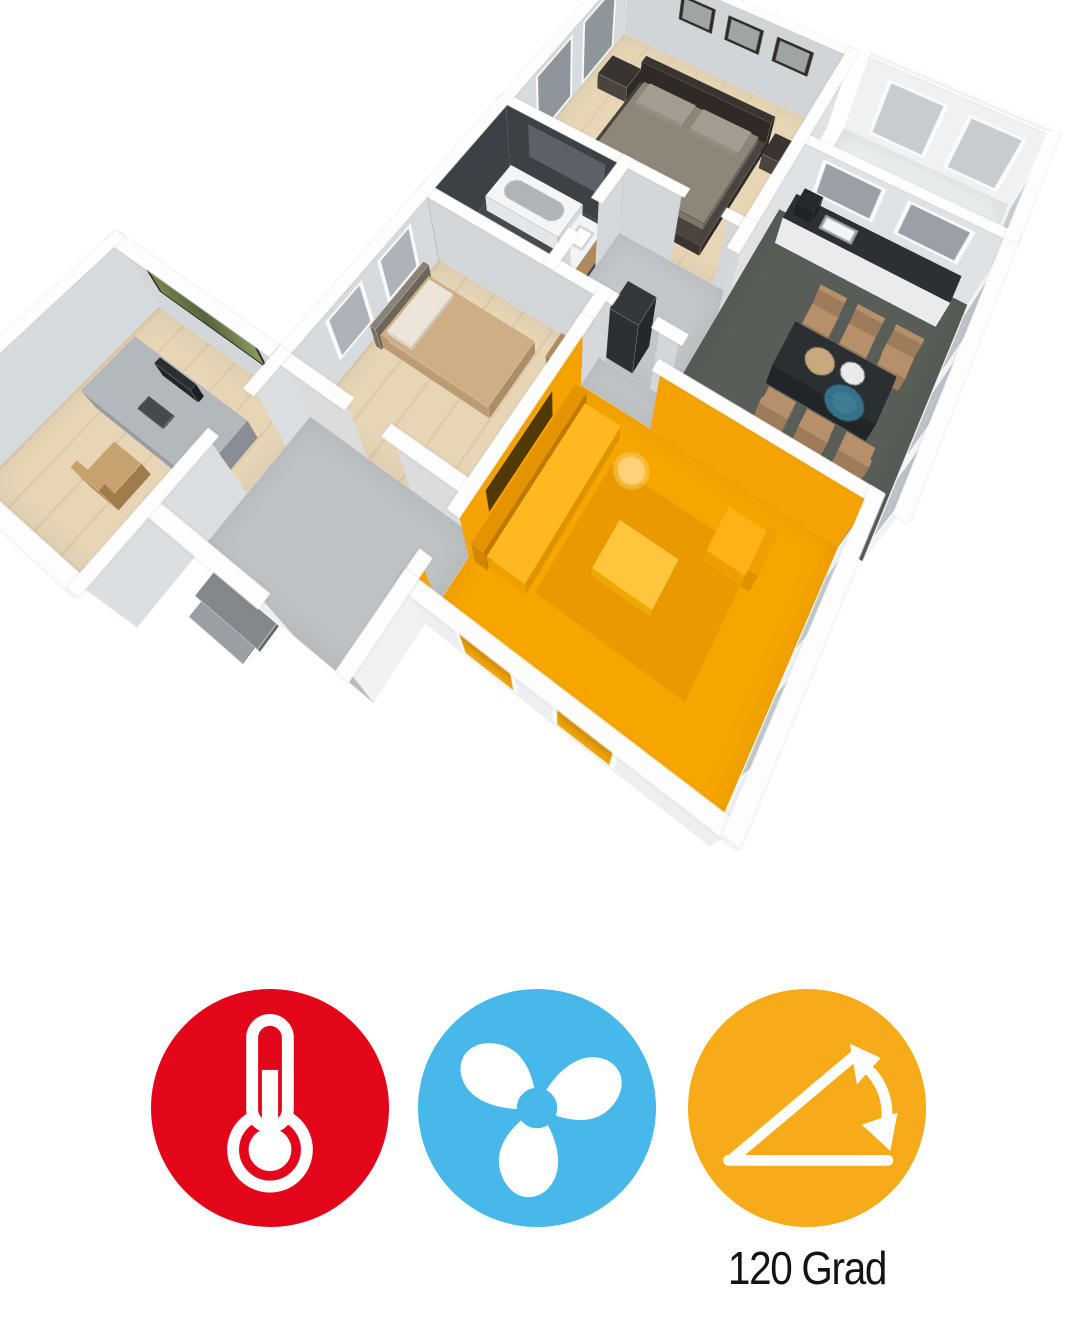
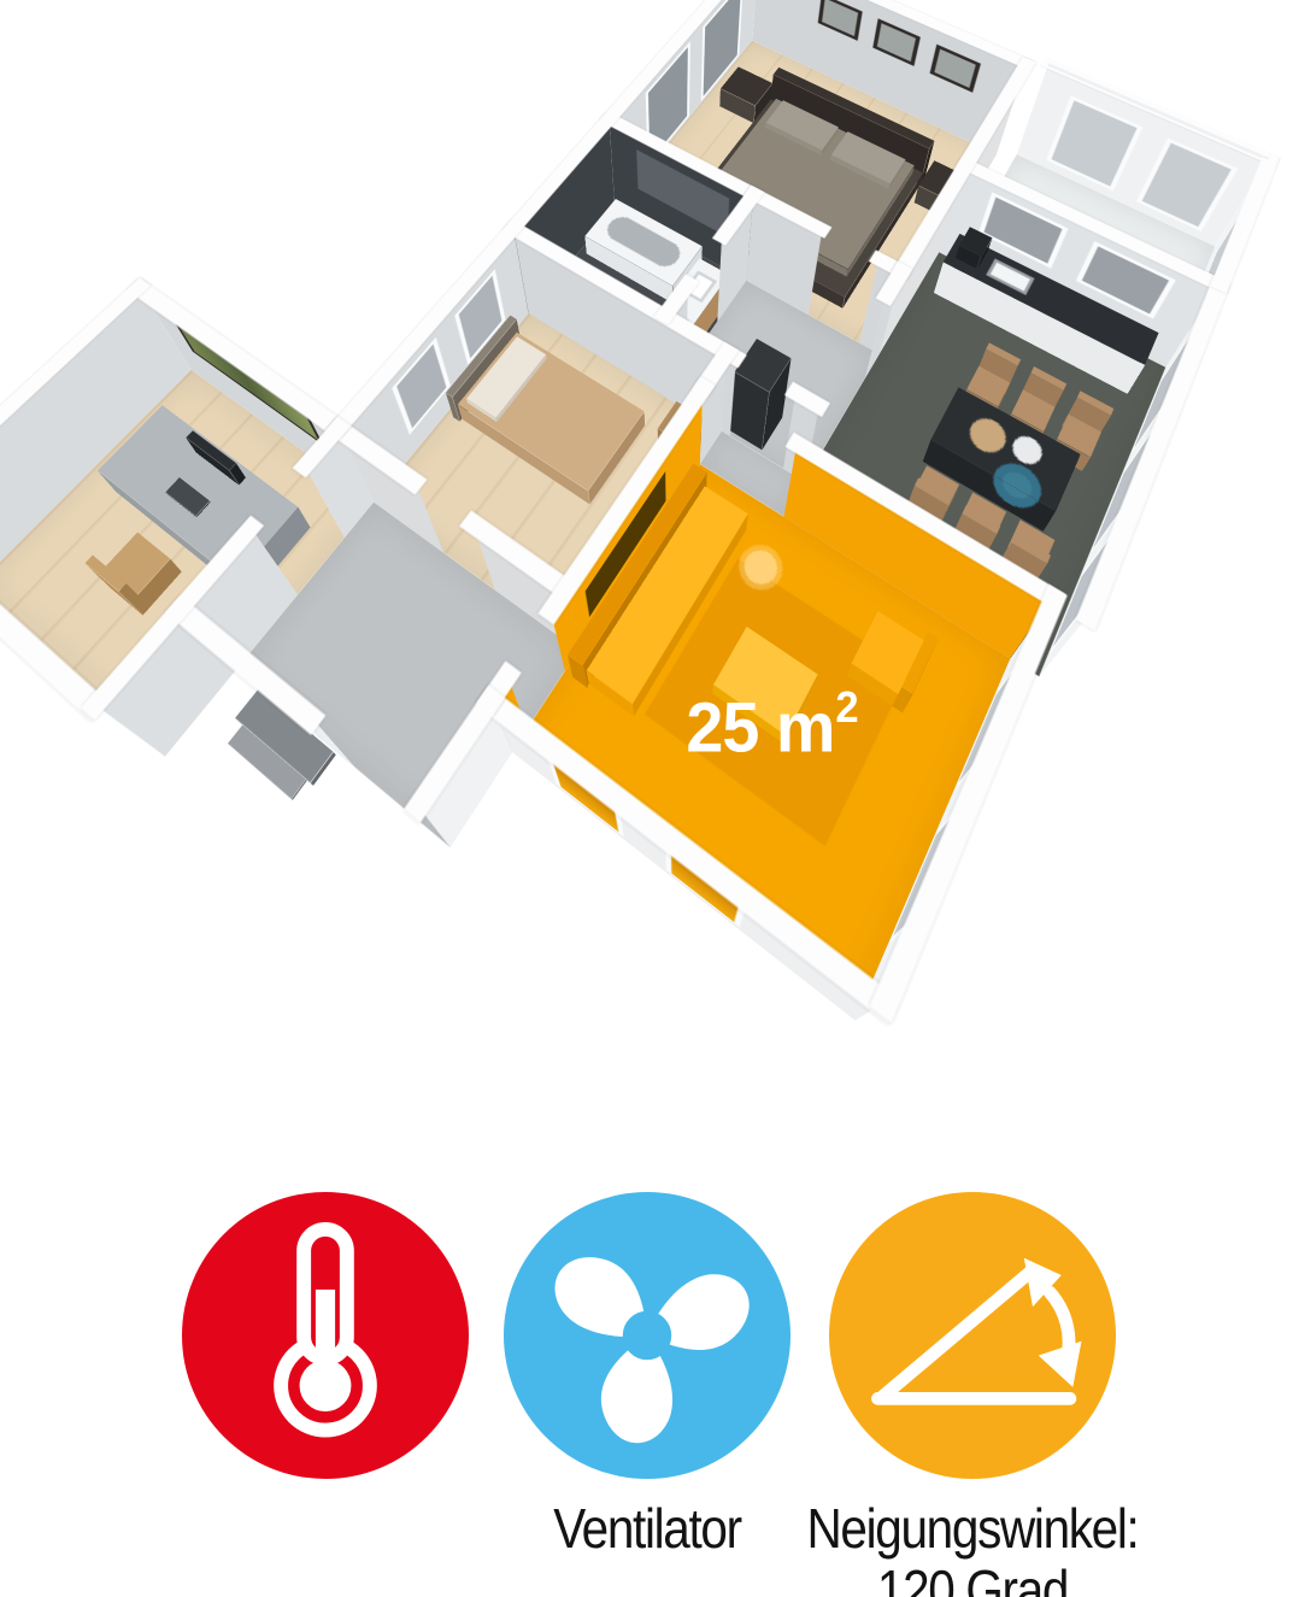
+ 25 m2
+ Ventilator
+ Neigungswinkel:
  120 Grad
